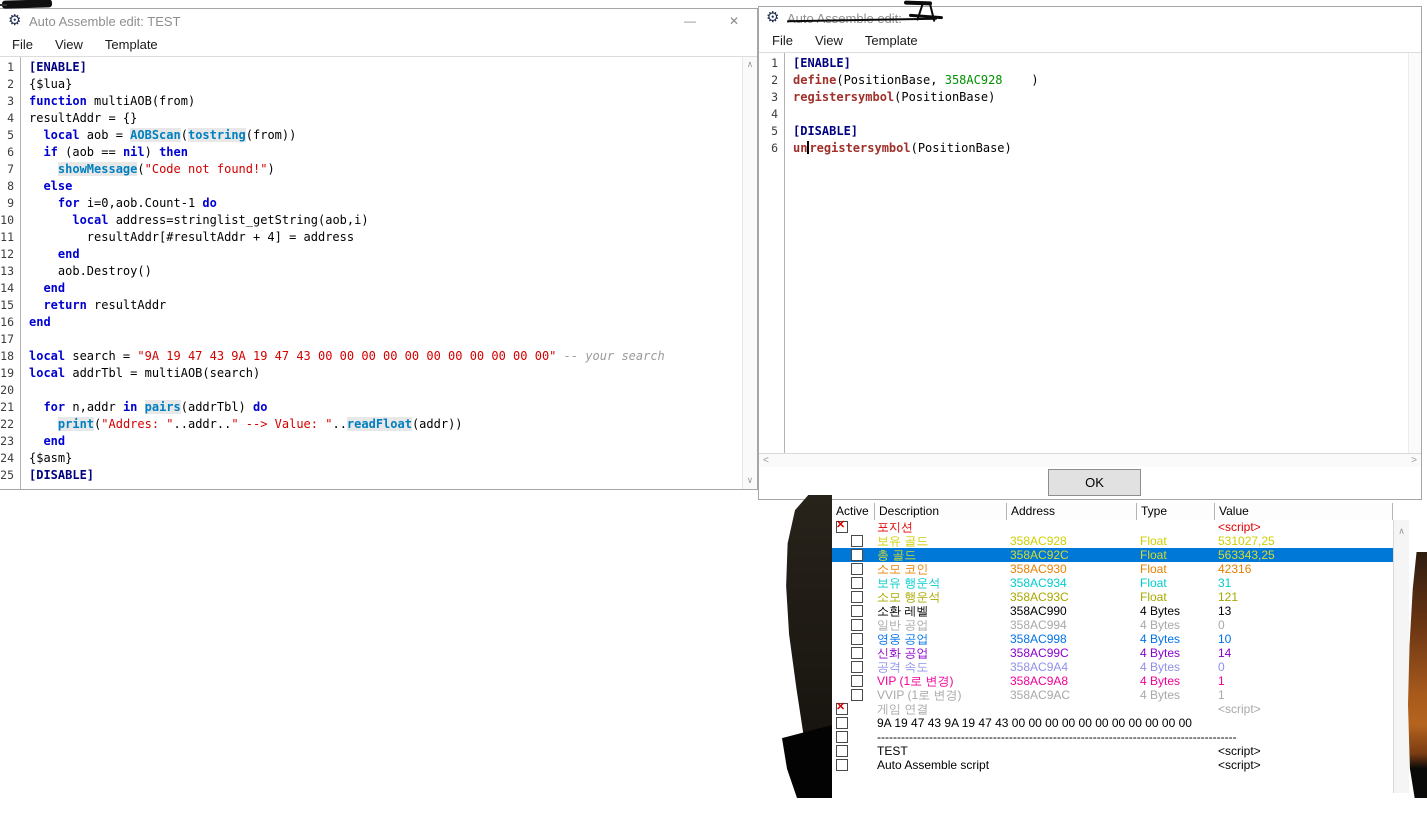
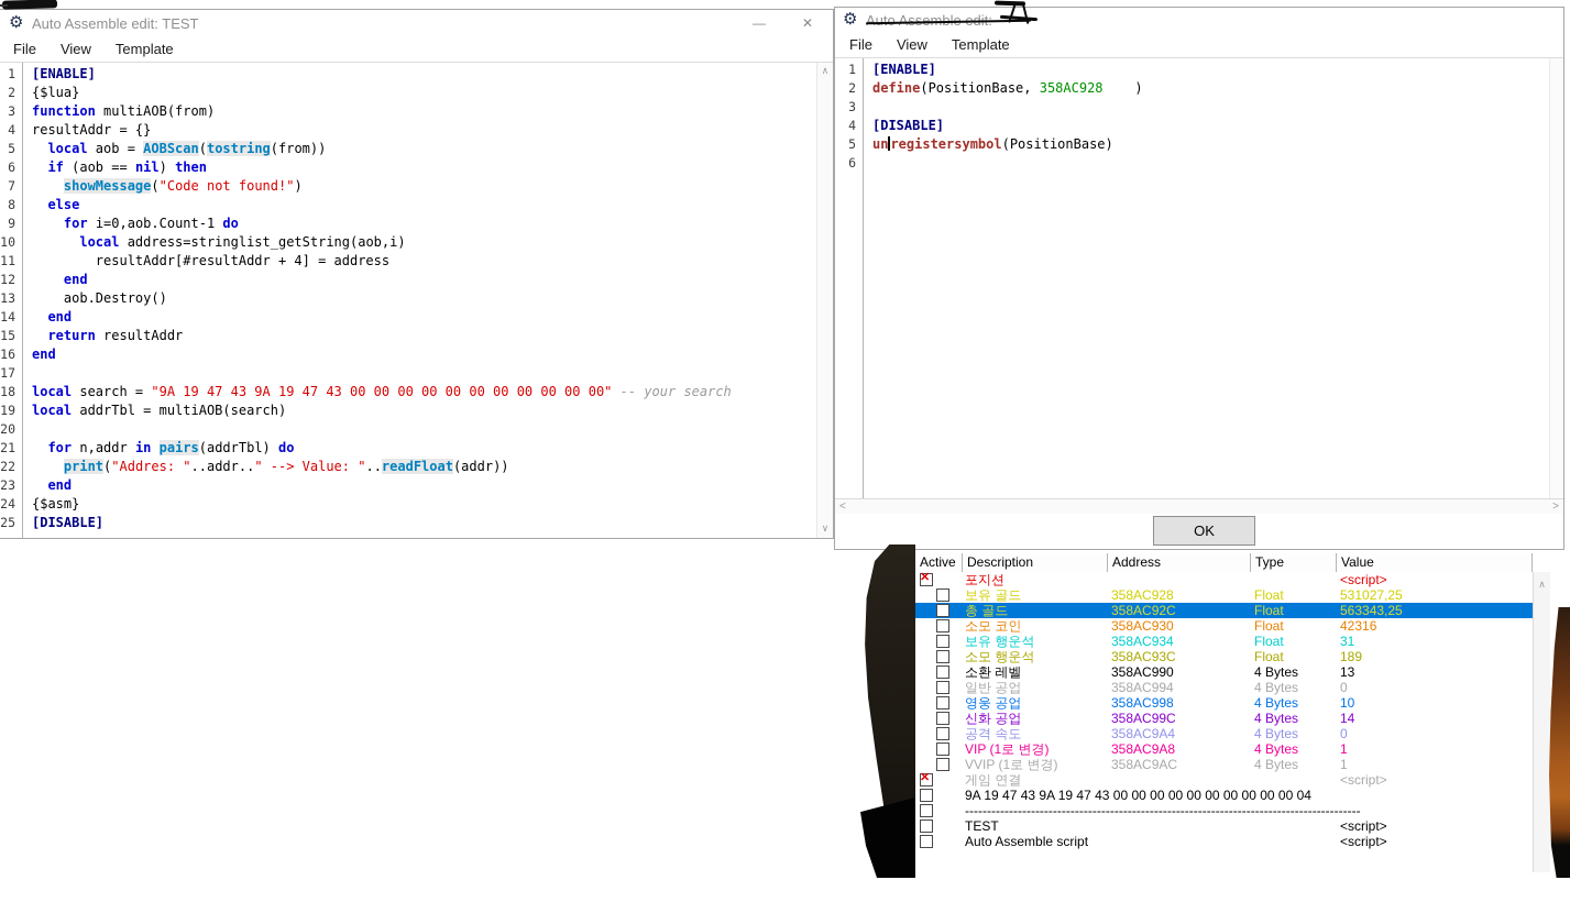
  ⚙
  Auto Assemble edit: TEST
  —
  ✕
  File View Template
  1
  2
  3
  4
  5
  6
  7
  8
  9
  10
  11
  12
  13
  14
  15
  16
  17
  18
  19
  20
  21
  22
  23
  24
  25
  [ENABLE]
  {$lua}
  function multiAOB(from)
  resultAddr = {}
  local aob = AOBScan(tostring(from))
  if (aob == nil) then
  showMessage("Code not found!")
  else
  for i=0,aob.Count-1 do
  local address=stringlist_getString(aob,i)
  resultAddr[#resultAddr + 4] = address
  end
  aob.Destroy()
  end
  return resultAddr
  end
  local search = "9A 19 47 43 9A 19 47 43 00 00 00 00 00 00 00 00 00 00 00" -- your search
  local addrTbl = multiAOB(search)
  for n,addr in pairs(addrTbl) do
  print("Addres: "..addr.." --> Value: "..readFloat(addr))
  end
  {$asm}
  [DISABLE]
  ∧
  ∨
  ⚙
  File View Template
  1
  2
  3
  4
  5
  6
  [ENABLE]
  define(PositionBase, 358AC928 )
- registersymbol(PositionBase)
  [DISABLE]
  un registersymbol(PositionBase)
  <
  >
  OK
  Active
  Description
  Address
  Type
  Value
  ✕
  포지션
  <script>
  보유 골드
  358AC928
  Float
  531027,25
  총 골드
  358AC92C
  Float
  563343,25
  소모 코인
  358AC930
  Float
  42316
  보유 행운석
  358AC934
  Float
  31
  소모 행운석
  358AC93C
  Float
- 121
+ 189
  소환 레벨
  358AC990
  4 Bytes
  13
  일반 공업
  358AC994
  4 Bytes
  0
  영웅 공업
  358AC998
  4 Bytes
  10
  신화 공업
  358AC99C
  4 Bytes
  14
  공격 속도
  358AC9A4
  4 Bytes
  0
  VIP (1로 변경)
  358AC9A8
  4 Bytes
  1
  VVIP (1로 변경)
  358AC9AC
  4 Bytes
  1
  ✕
  게임 연결
  <script>
- 9A 19 47 43 9A 19 47 43 00 00 00 00 00 00 00 00 00 00 00
+ 9A 19 47 43 9A 19 47 43 00 00 00 00 00 00 00 00 00 00 04
  ------------------------------------------------------------------------------------------
  TEST
  <script>
  Auto Assemble script
  <script>
  ∧
